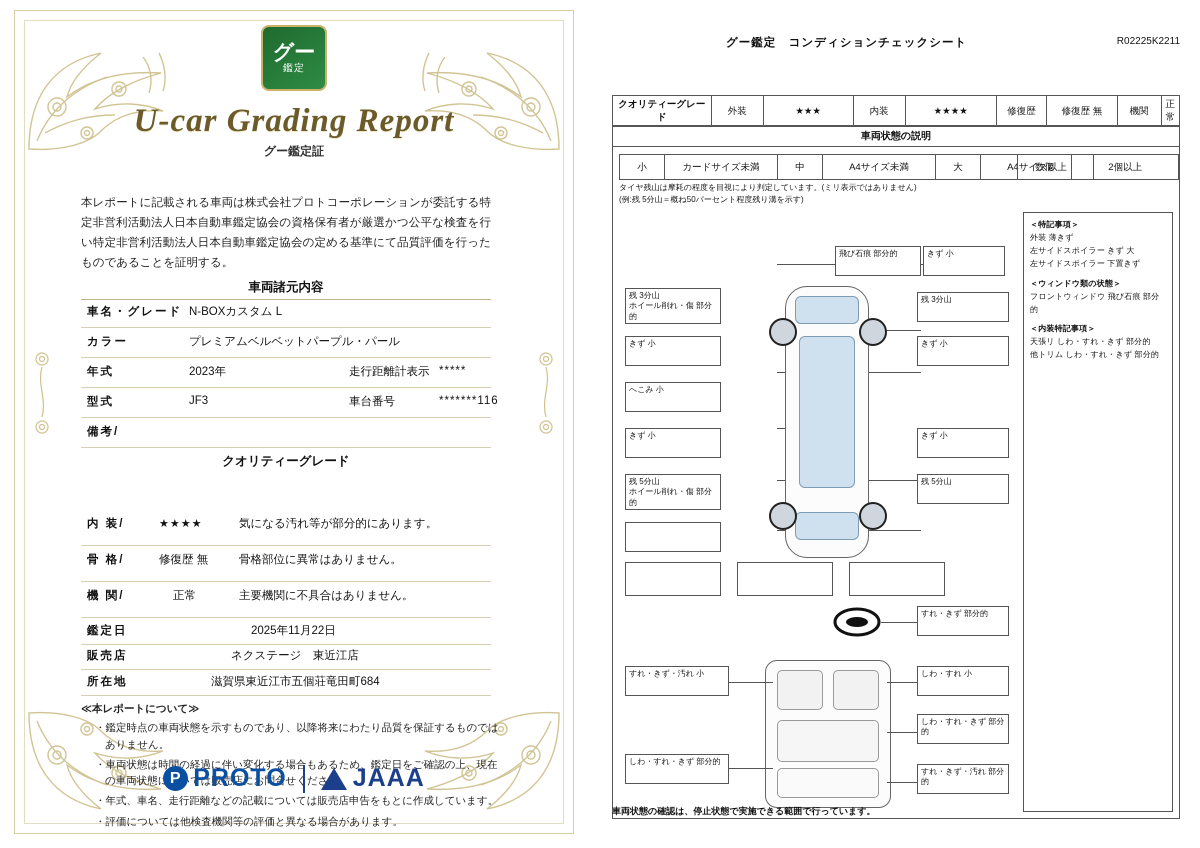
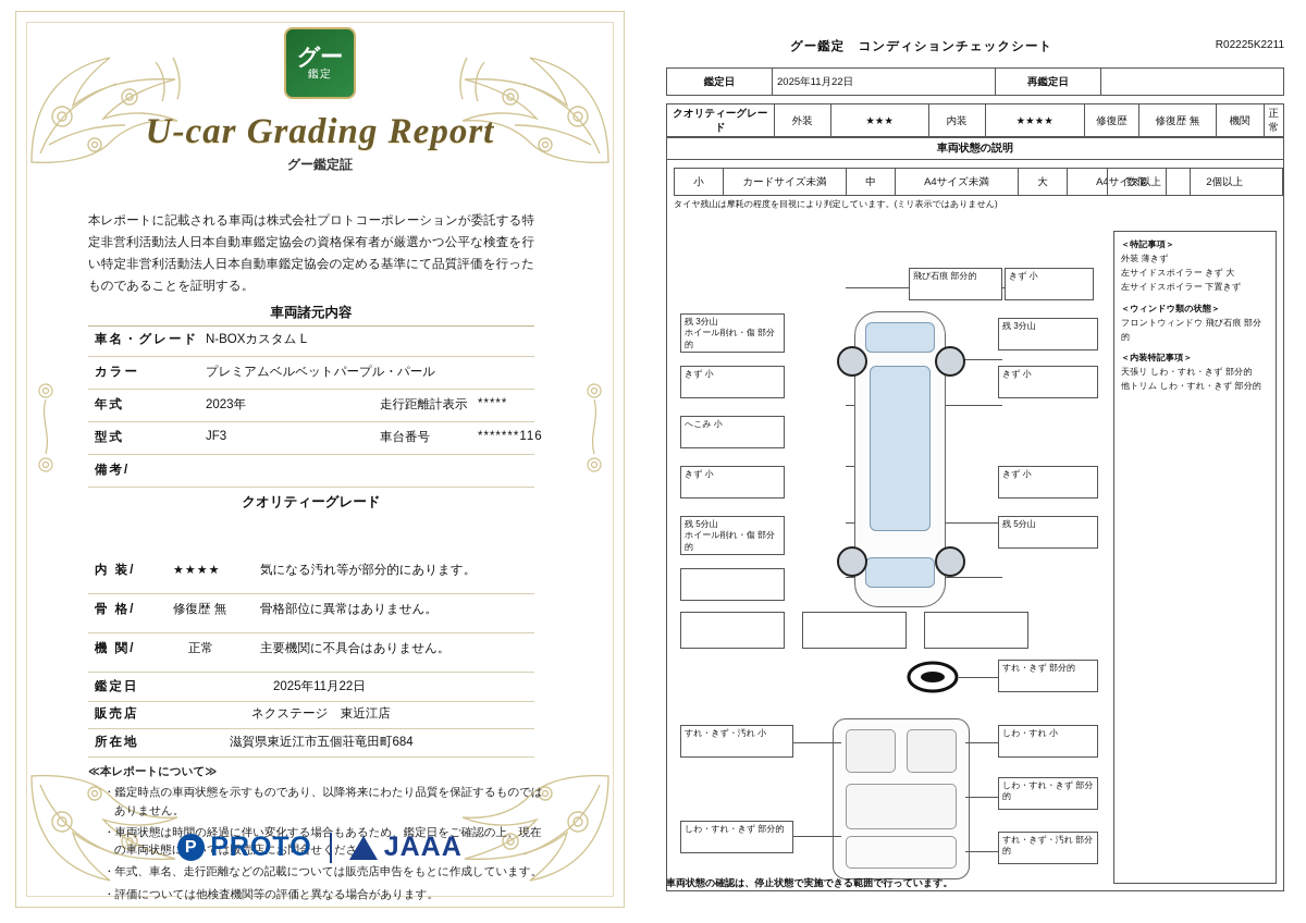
  グー
  鑑定
  U-car Grading Report
  グー鑑定証
  本レポートに記載される車両は株式会社プロトコーポレーションが委託する特定非営利活動法人日本自動車鑑定協会の資格保有者が厳選かつ公平な検査を行い特定非営利活動法人日本自動車鑑定協会の定める基準にて品質評価を行ったものであることを証明する。
  車両諸元内容
  車名・グレード
  N-BOXカスタム L
  カラー
  プレミアムベルベットパープル・パール
  年式
  2023年
  走行距離計表示
  *****
  型式
  JF3
  車台番号
  *******116
  備考/
  クオリティーグレード
  内 装/
  ★★★★
  気になる汚れ等が部分的にあります。
  骨 格/
  修復歴 無
  骨格部位に異常はありません。
  機 関/
  正常
  主要機関に不具合はありません。
  鑑定日
  2025年11月22日
  販売店
  ネクステージ 東近江店
  所在地
  滋賀県東近江市五個荘竜田町684
  ≪本レポートについて≫
  鑑定時点の車両状態を示すものであり、以降将来にわたり品質を保証するものではありません。
  車両状態は時間の経過に伴い変化する場合もあるため、鑑定日をご確認の上、現在の車両状態ては販売店にお問合せください。
  年式、車名、走行距離などの記載については販売店申告をもとに作成しています。
  評価については他検査機関等の評価と異なる場合があります。
  P
  PROTO
  JAAA
  グー鑑定 コンディションチェックシート
  R02225K2211
+ 鑑定日	2025年11月22日	再鑑定日
  クオリティーグレード	外装	★★★	内装	★★★★	修復歴	修復歴 無	機関	正常
  車両状態の説明
  小	カードサイズ未満	中	A4サイズ未満	大	A4サイズ以上
  数個	2個以上
  タイヤ残山は摩耗の程度を目視により判定しています。(ミリ表示ではありません)
- (例:残 5分山＝概ね50パーセント程度残り溝を示す)
  飛び石痕 部分的
  きず 小
  残 3分山
  ホイール削れ・傷 部分的
  残 3分山
  きず 小
  きず 小
  へこみ 小
  きず 小
  きず 小
  残 5分山
  ホイール削れ・傷 部分的
  残 5分山
  すれ・きず 部分的
  すれ・きず・汚れ 小
  しわ・すれ 小
  しわ・すれ・きず 部分的
  しわ・すれ・きず 部分的
  すれ・きず・汚れ 部分的
  ＜特記事項＞
  外装 薄きず
  左サイドスポイラー きず 大
  左サイドスポイラー 下置きず
  ＜ウィンドウ類の状態＞
  フロントウィンドウ 飛び石痕 部分的
  ＜内装特記事項＞
  天張リ しわ・すれ・きず 部分的
  他トリム しわ・すれ・きず 部分的
  車両状態の確認は、停止状態で実施できる範囲で行っています。
